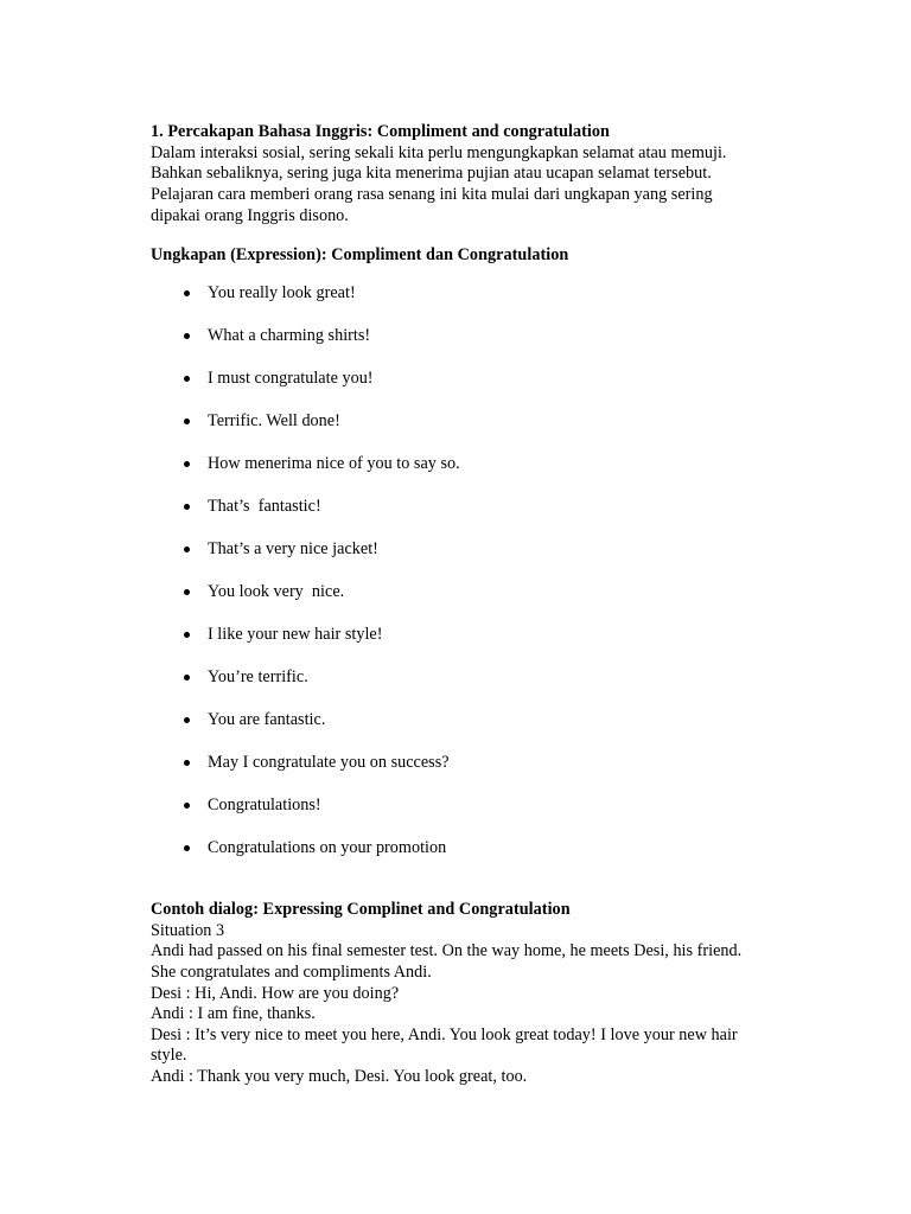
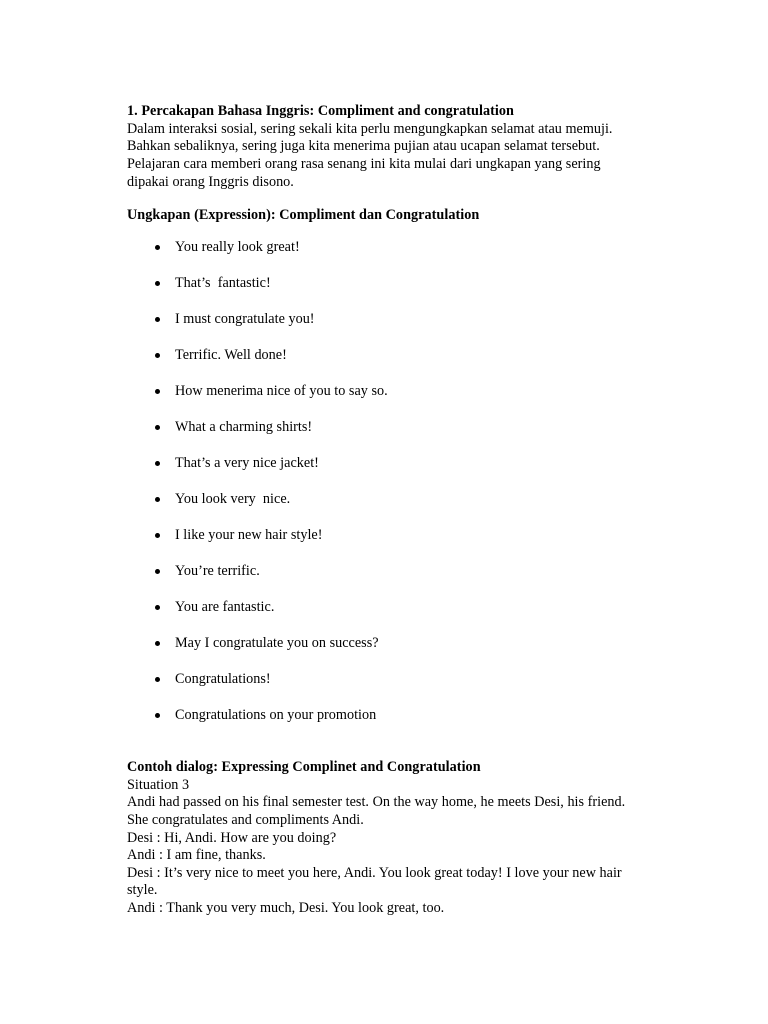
  1. Percakapan Bahasa Inggris: Compliment and congratulation
  Dalam interaksi sosial, sering sekali kita perlu mengungkapkan selamat atau memuji.
  Bahkan sebaliknya, sering juga kita menerima pujian atau ucapan selamat tersebut.
  Pelajaran cara memberi orang rasa senang ini kita mulai dari ungkapan yang sering
  dipakai orang Inggris disono.
  Ungkapan (Expression): Compliment dan Congratulation
  You really look great!
- What a charming shirts!
+ That’s fantastic!
  I must congratulate you!
  Terrific. Well done!
  How menerima nice of you to say so.
- That’s fantastic!
+ What a charming shirts!
  That’s a very nice jacket!
  You look very nice.
  I like your new hair style!
  You’re terrific.
  You are fantastic.
  May I congratulate you on success?
  Congratulations!
  Congratulations on your promotion
  Contoh dialog: Expressing Complinet and Congratulation
  Situation 3
  Andi had passed on his final semester test. On the way home, he meets Desi, his friend.
  She congratulates and compliments Andi.
  Desi : Hi, Andi. How are you doing?
  Andi : I am fine, thanks.
  Desi : It’s very nice to meet you here, Andi. You look great today! I love your new hair
  style.
  Andi : Thank you very much, Desi. You look great, too.
